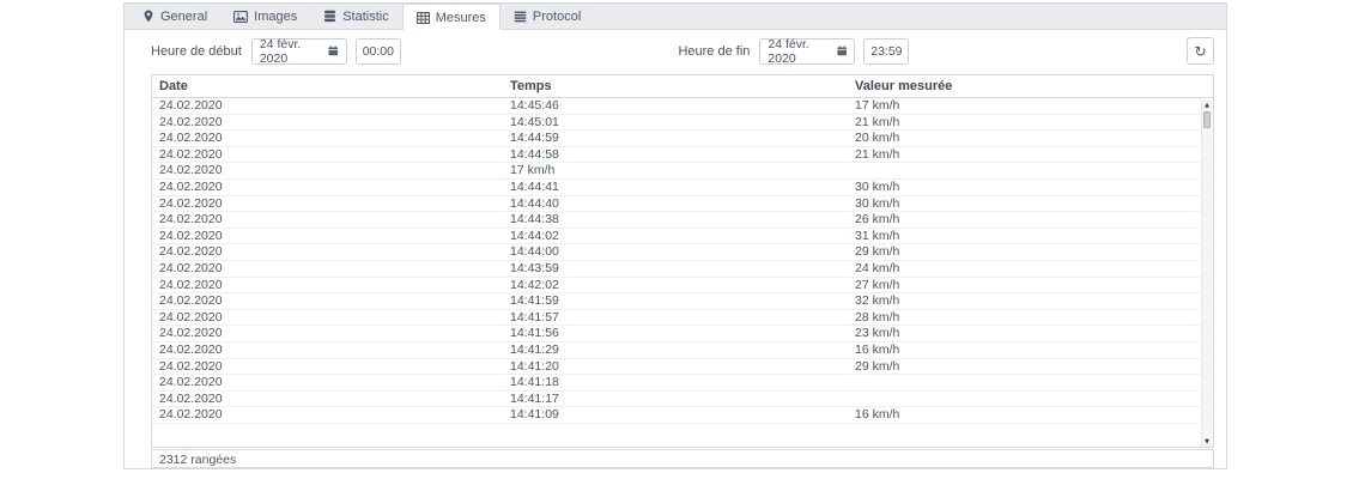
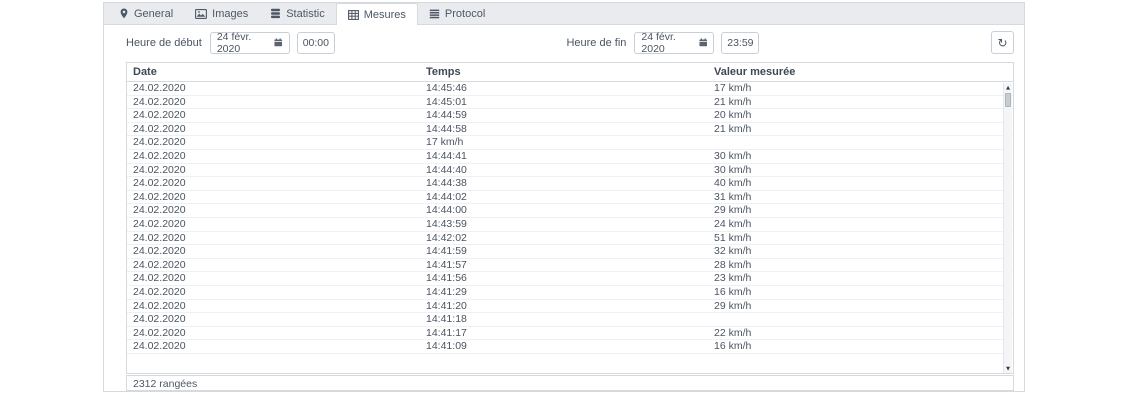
  General
  Images
  Statistic
  Mesures
  Protocol
  Heure de début
  24 févr. 2020
  00:00
  Heure de fin
  24 févr. 2020
  23:59
  ↻
  Date
  Temps
  Valeur mesurée
  24.02.2020
  14:45:46
  17 km/h
  24.02.2020
  14:45:01
  21 km/h
  24.02.2020
  14:44:59
  20 km/h
  24.02.2020
  14:44:58
  21 km/h
  24.02.2020
  17 km/h
  24.02.2020
  14:44:41
  30 km/h
  24.02.2020
  14:44:40
  30 km/h
  24.02.2020
  14:44:38
- 26 km/h
+ 40 km/h
  24.02.2020
  14:44:02
  31 km/h
  24.02.2020
  14:44:00
  29 km/h
  24.02.2020
  14:43:59
  24 km/h
  24.02.2020
  14:42:02
- 27 km/h
+ 51 km/h
  24.02.2020
  14:41:59
  32 km/h
  24.02.2020
  14:41:57
  28 km/h
  24.02.2020
  14:41:56
  23 km/h
  24.02.2020
  14:41:29
  16 km/h
  24.02.2020
  14:41:20
  29 km/h
  24.02.2020
  14:41:18
  24.02.2020
  14:41:17
+ 22 km/h
  24.02.2020
  14:41:09
  16 km/h
  2312 rangées
